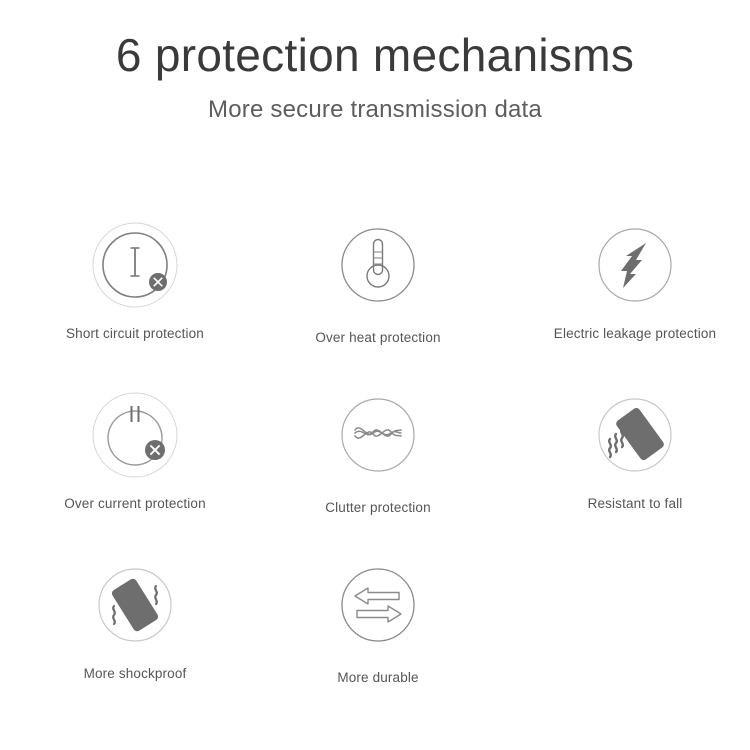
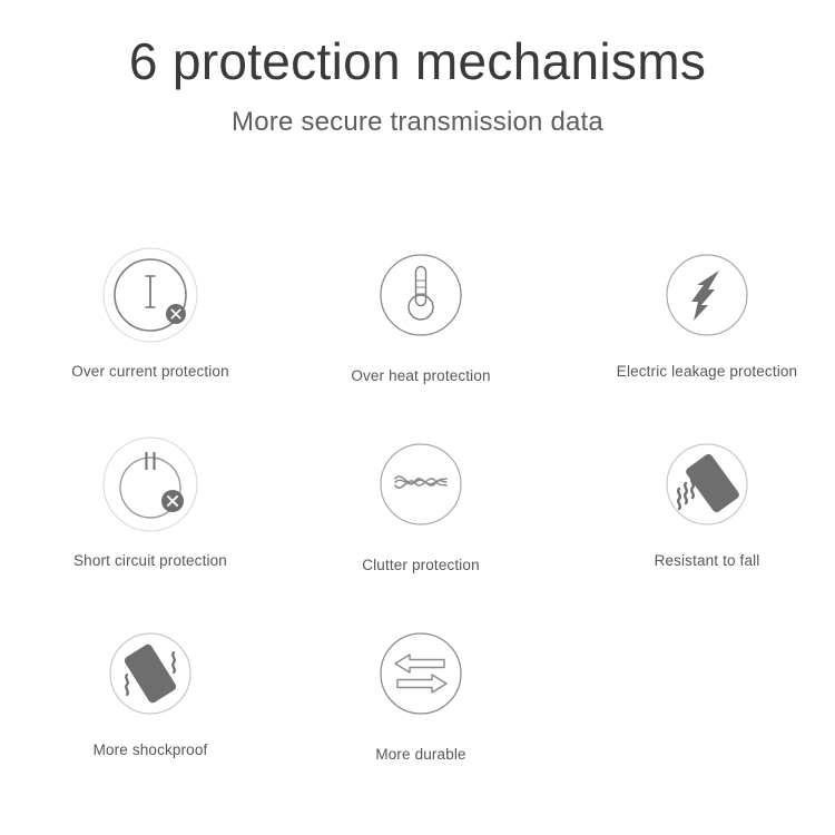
  6 protection mechanisms
  More secure transmission data
- Short circuit protection
+ Over current protection
  Over heat protection
  Electric leakage protection
- Over current protection
+ Short circuit protection
  Clutter protection
  Resistant to fall
  More shockproof
  More durable
